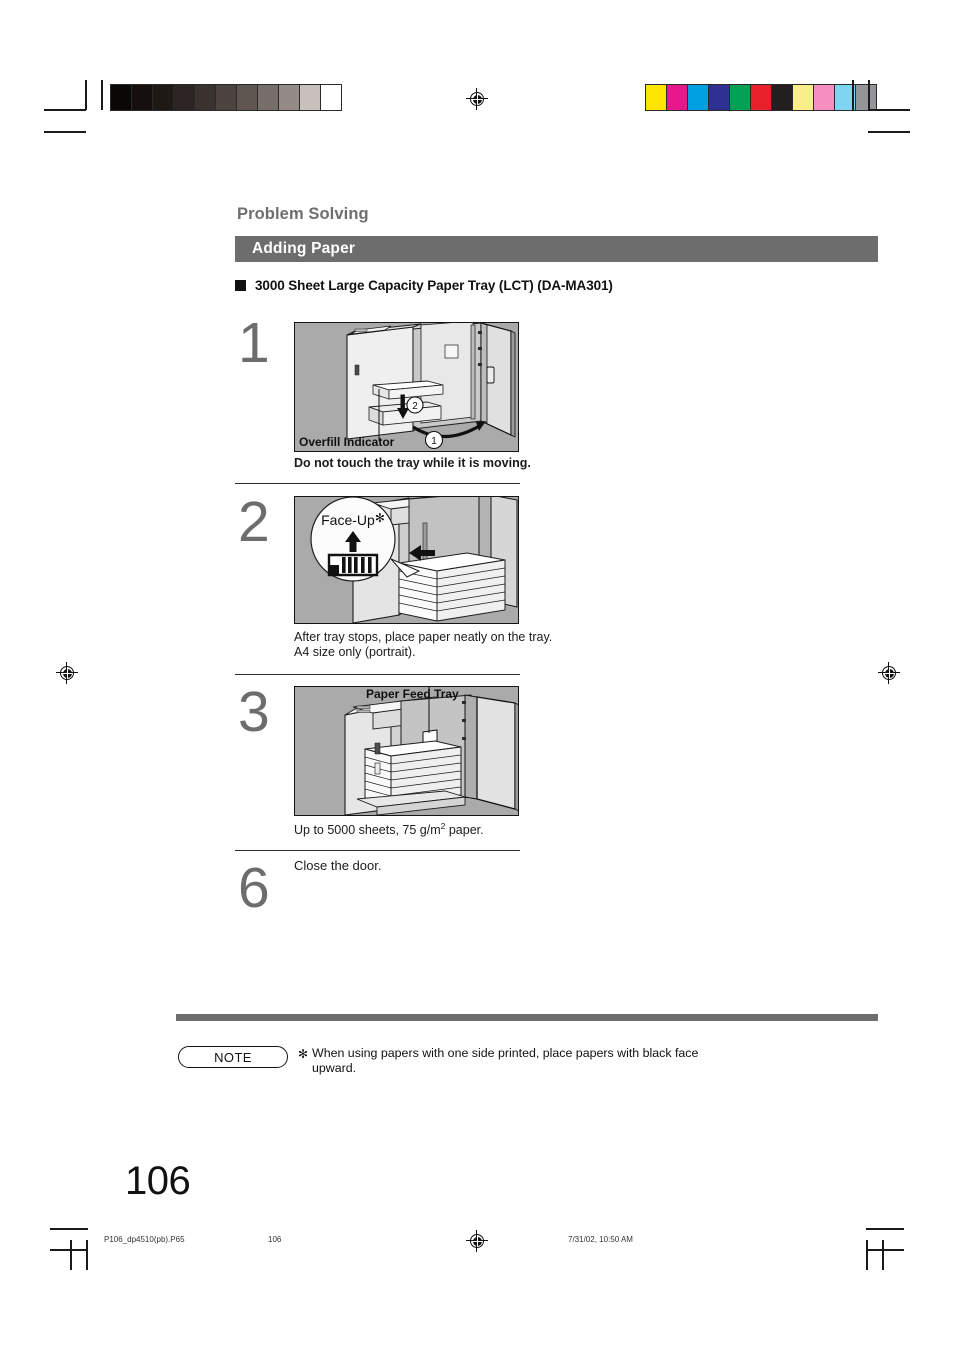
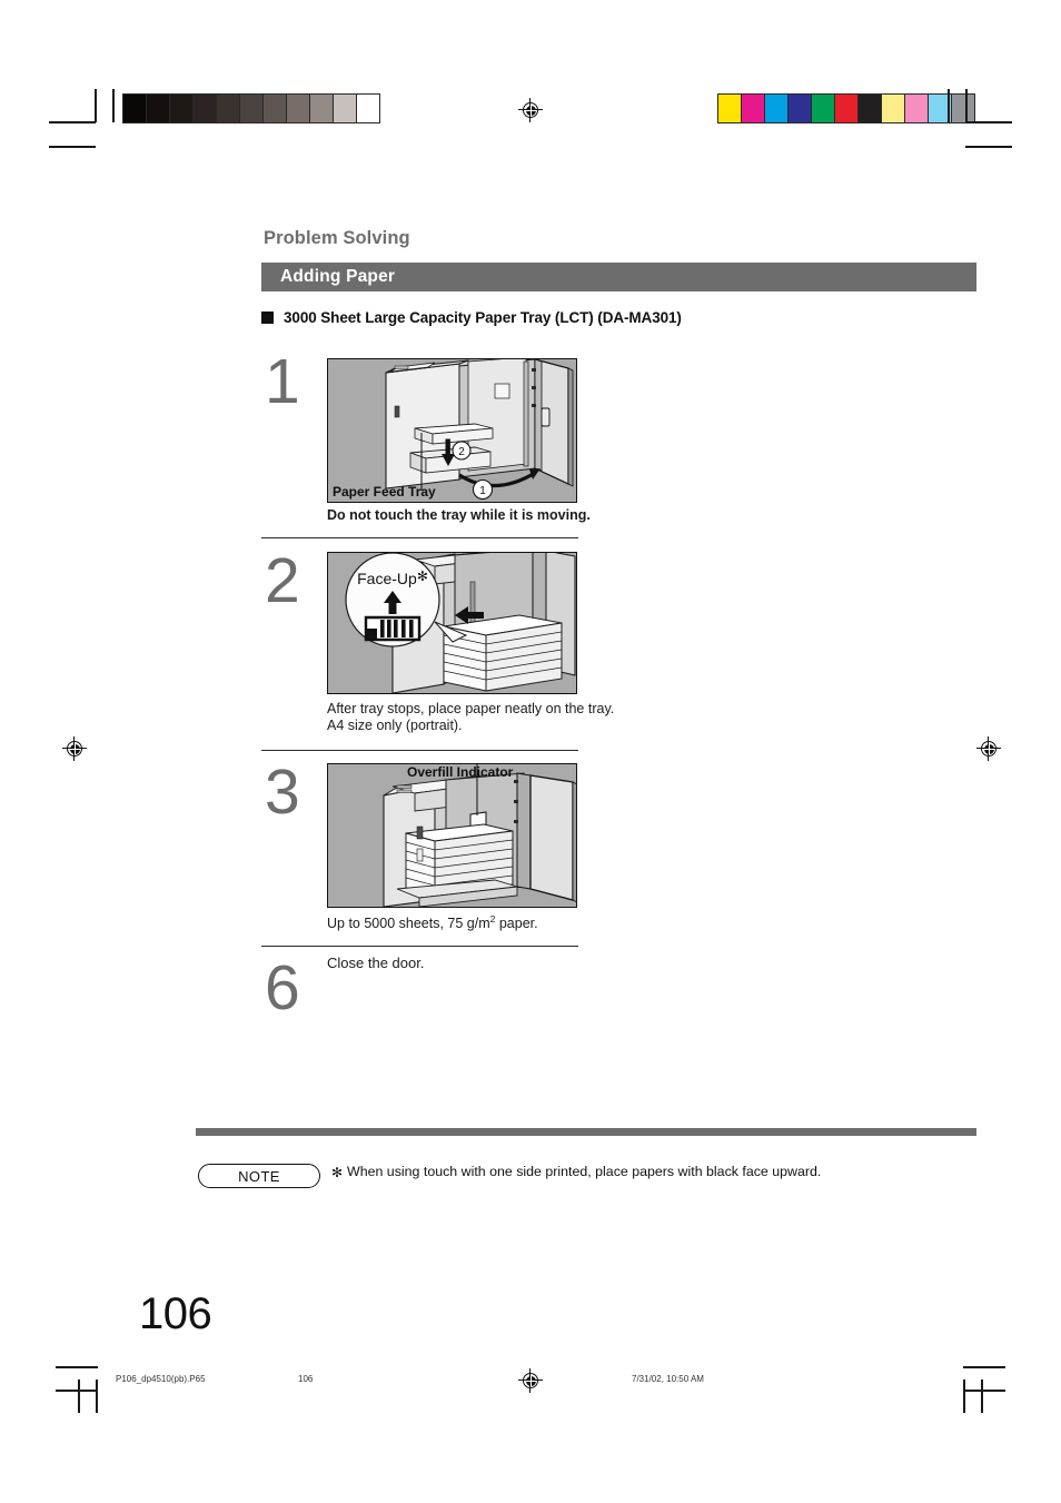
  Problem Solving
  Adding Paper
  3000 Sheet Large Capacity Paper Tray (LCT) (DA-MA301)
  1
  2
  1
- Overfill Indicator
+ Paper Feed Tray
  Do not touch the tray while it is moving.
  2
  Face-Up✻
  After tray stops, place paper neatly on the tray.
  A4 size only (portrait).
  3
- Paper Feed Tray
+ Overfill Indicator
  Up to 5000 sheets, 75 g/m2 paper.
  6
  Close the door.
  NOTE
  ✻
- When using papers with one side printed, place papers with black face upward.
+ When using touch with one side printed, place papers with black face upward.
  106
  P106_dp4510(pb).P65
  106
  7/31/02, 10:50 AM
